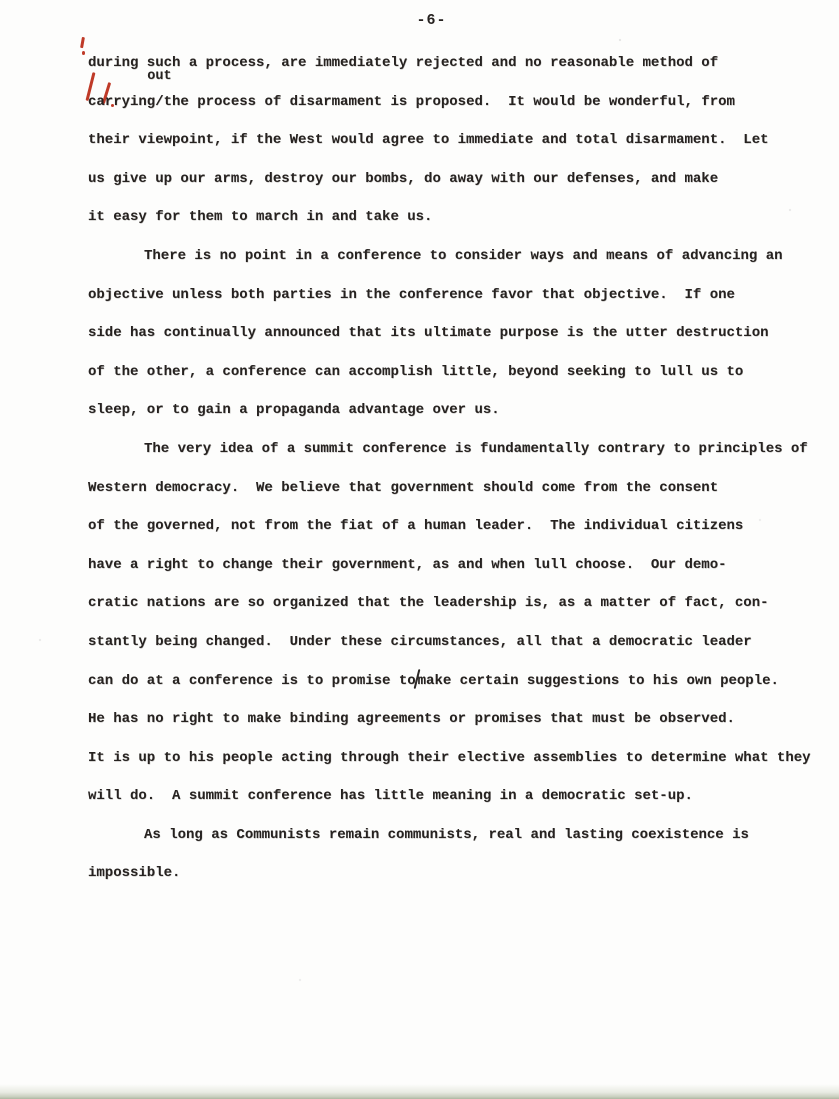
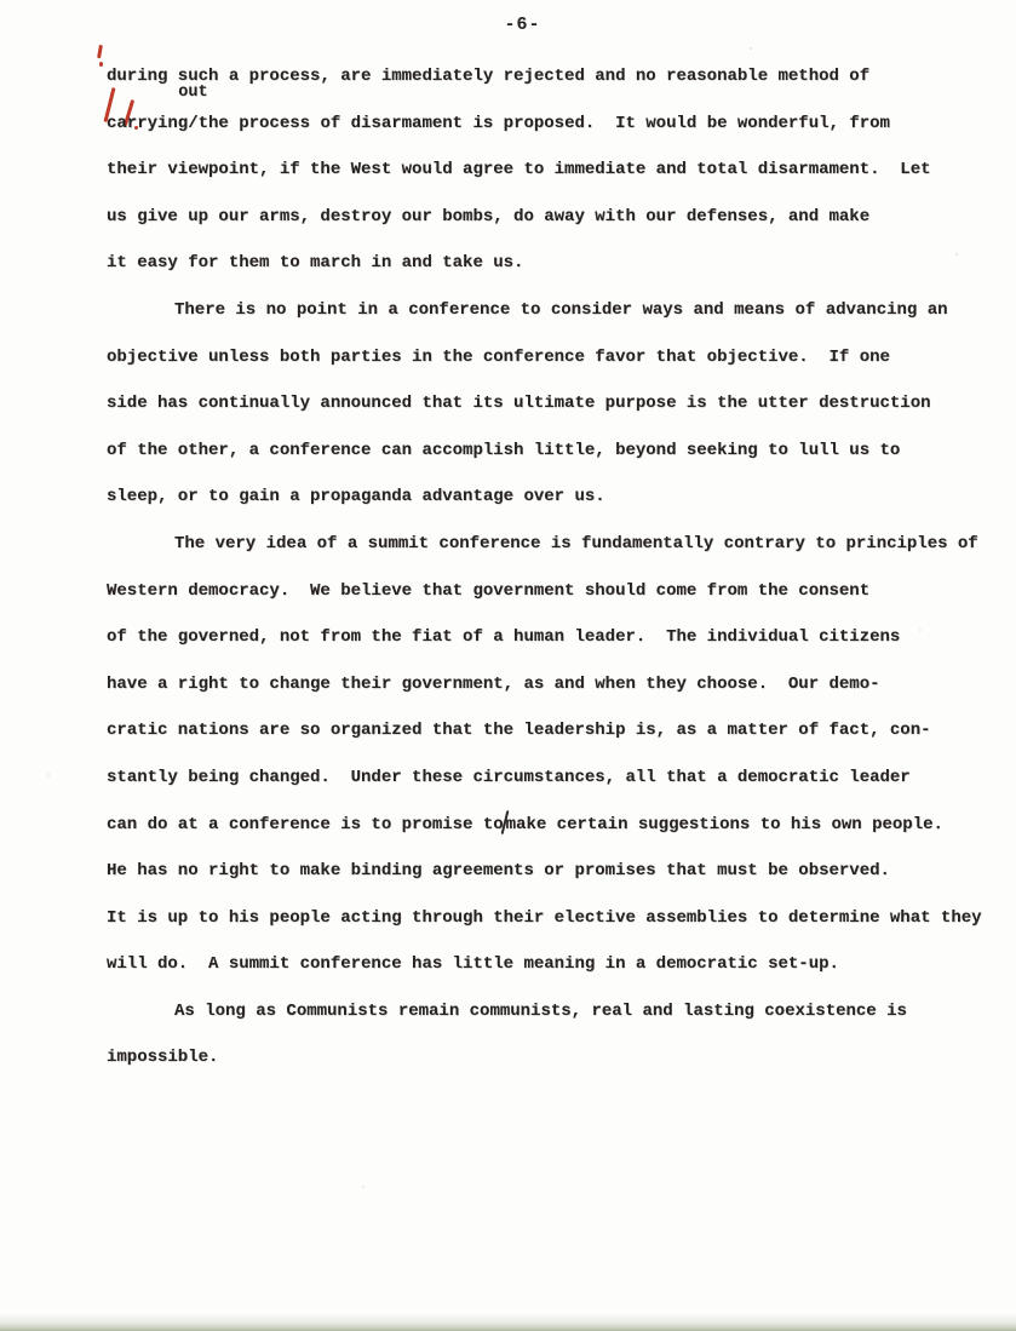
  -6-
  during such a process, are immediately rejected and no reasonable method of
  carrying/
  out
  the process of disarmament is proposed. It would be wonderful, from
  their viewpoint, if the West would agree to immediate and total disarmament. Let
  us give up our arms, destroy our bombs, do away with our defenses, and make
  it easy for them to march in and take us.
  There is no point in a conference to consider ways and means of advancing an
  objective unless both parties in the conference favor that objective. If one
  side has continually announced that its ultimate purpose is the utter destruction
  of the other, a conference can accomplish little, beyond seeking to lull us to
  sleep, or to gain a propaganda advantage over us.
  The very idea of a summit conference is fundamentally contrary to principles of
  Western democracy. We believe that government should come from the consent
  of the governed, not from the fiat of a human leader. The individual citizens
- have a right to change their government, as and when lull choose. Our demo-
+ have a right to change their government, as and when they choose. Our demo-
  cratic nations are so organized that the leadership is, as a matter of fact, con-
  stantly being changed. Under these circumstances, all that a democratic leader
  can do at a conference is to promise to make certain suggestions to his own people.
  He has no right to make binding agreements or promises that must be observed.
  It is up to his people acting through their elective assemblies to determine what they
  will do. A summit conference has little meaning in a democratic set-up.
  As long as Communists remain communists, real and lasting coexistence is
  impossible.
